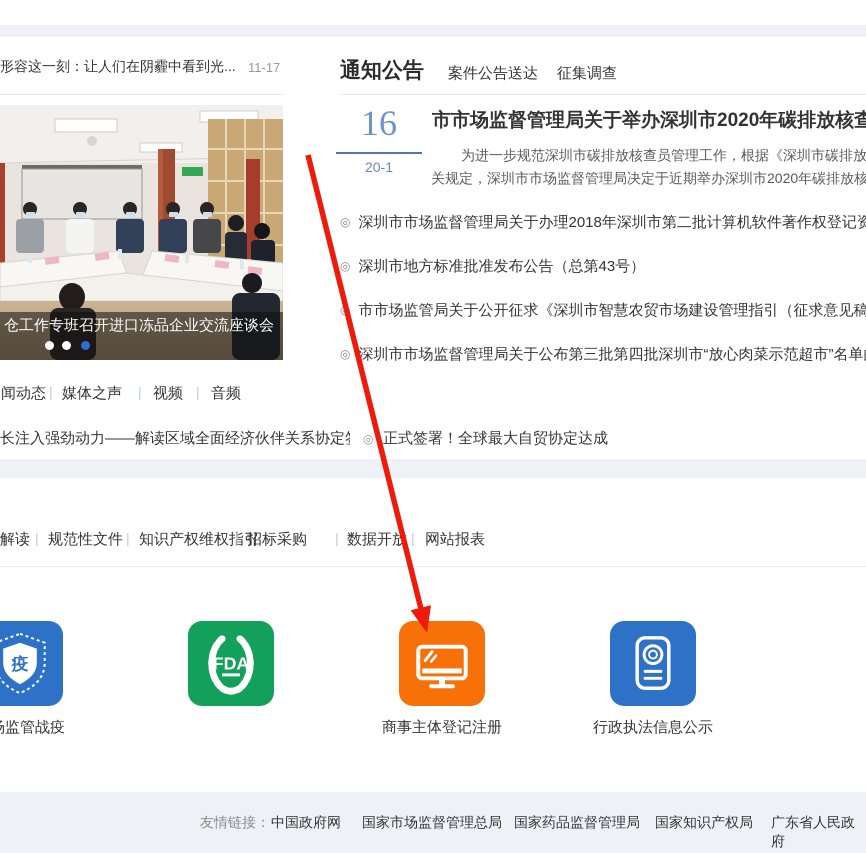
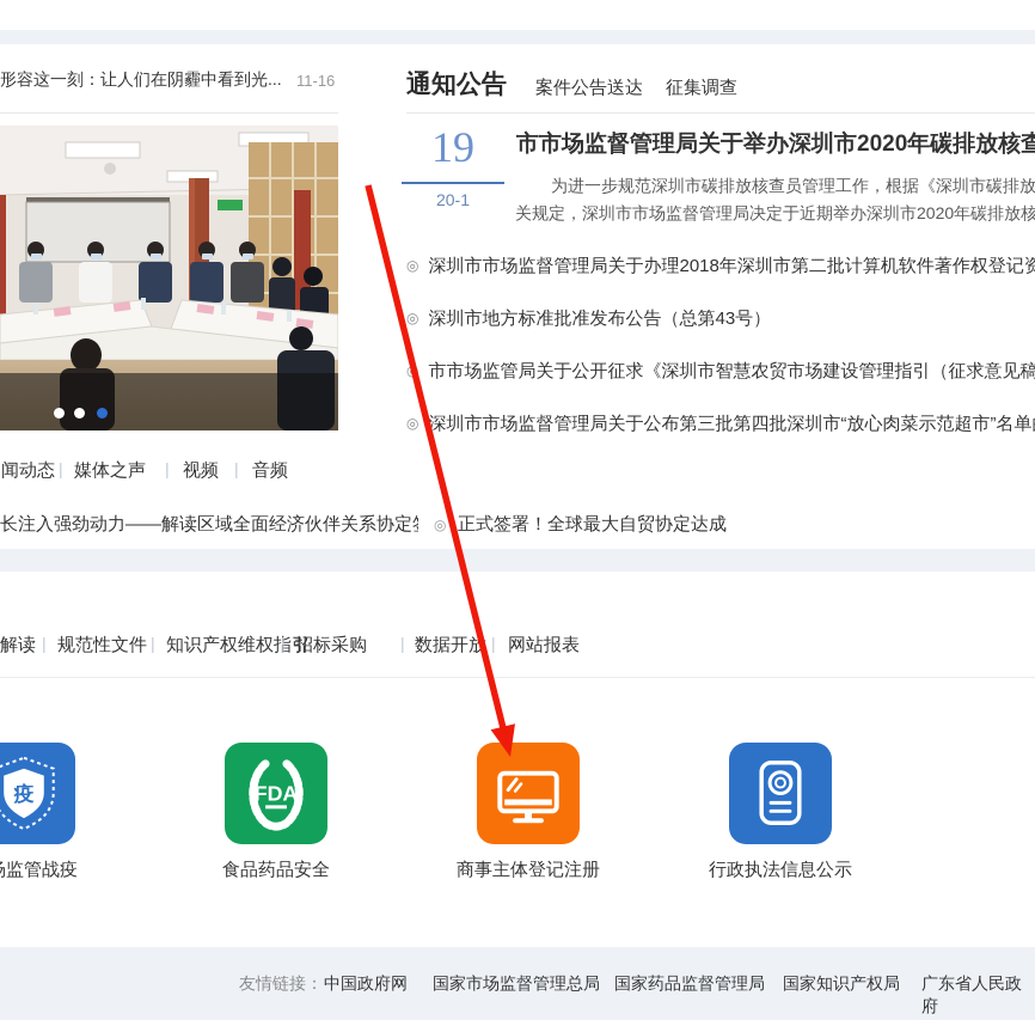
  形容这一刻：让人们在阴霾中看到光...
- 11-17
+ 11-16
- 仓工作专班召开进口冻品企业交流座谈会
  通知公告
  案件公告送达
  征集调查
- 16
+ 19
  20-1
  市市场监督管理局关于举办深圳市2020年碳排放核查
  为进一步规范深圳市碳排放核查员管理工作，根据《深圳市碳排放
  关规定，深圳市市场监督管理局决定于近期举办深圳市2020年碳排放核
  ◎ 深圳市市场监督管理局关于办理2018年深圳市第二批计算机软件著作权登记资
  ◎ 深圳市地方标准批准发布公告（总第43号）
  市市场监管局关于公开征求《深圳市智慧农贸市场建设管理指引（征求意见稿
  ◎ 深圳市市场监督管理局关于公布第三批第四批深圳市“放心肉菜示范超市”名单
  闻动态
  |
  媒体之声
  |
  视频
  |
  音频
  长注入强劲动力——解读区域全面经济伙伴关系协定
  ◎
  正式签署！全球最大自贸协定达成
  解读
  |
  规范性文件
  |
  知识产权维权指引
  |
  招标采购
  |
  数据开放
  |
  网站报表
  疫
  FDA
  监管战疫
+ 食品药品安全
  商事主体登记注册
  行政执法信息公示
  友情链接：
  中国政府网
  国家市场监督管理总局
  国家药品监督管理局
  国家知识产权局
  广东省人民政府
